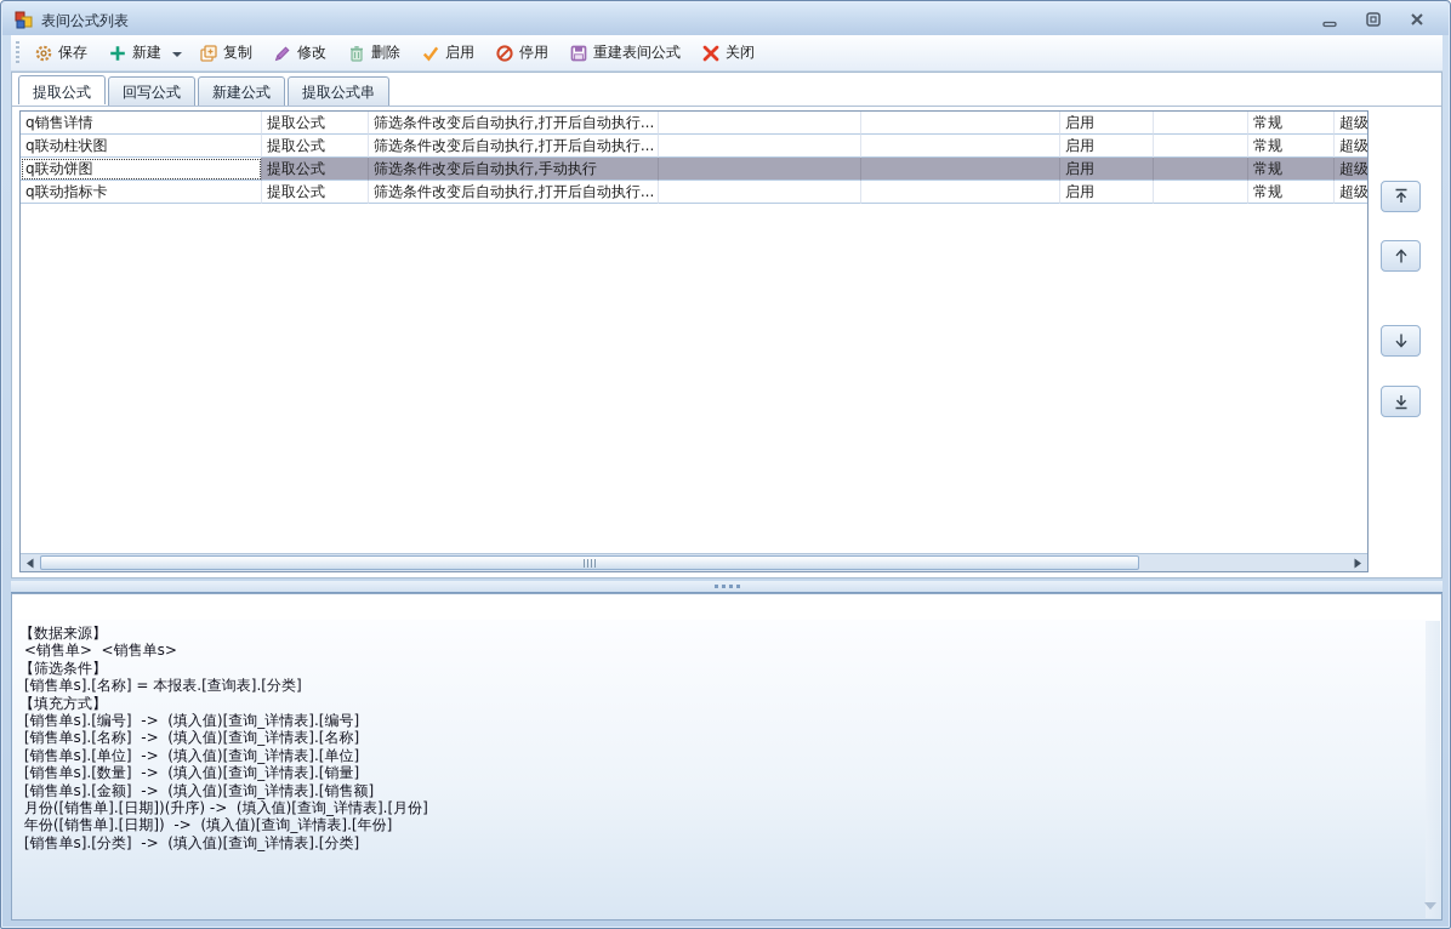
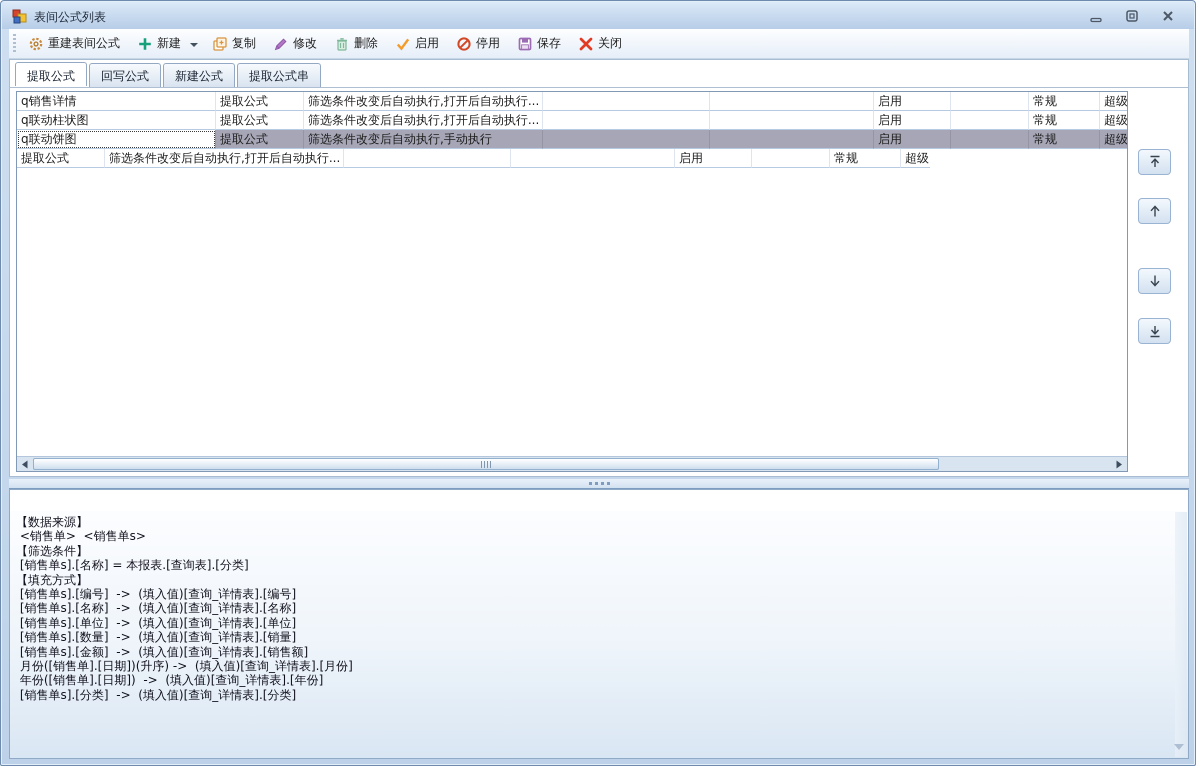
  表间公式列表
- 保存
+ 重建表间公式
  新建
  复制
  修改
  删除
  启用
  停用
- 重建表间公式
+ 保存
  关闭
  提取公式
  回写公式
  新建公式
  提取公式串
  q销售详情
  提取公式
  筛选条件改变后自动执行,打开后自动执行...
  启用
  常规
  超级
  q联动柱状图
  提取公式
  筛选条件改变后自动执行,打开后自动执行...
  启用
  常规
  超级
  q联动饼图
  提取公式
  筛选条件改变后自动执行,手动执行
  启用
  常规
  超级
- q联动指标卡
  提取公式
  筛选条件改变后自动执行,打开后自动执行...
  启用
  常规
  超级
  【数据来源】
  <销售单> <销售单s>
  【筛选条件】
  [销售单s].[名称] = 本报表.[查询表].[分类]
  【填充方式】
  [销售单s].[编号] -> (填入值)[查询_详情表].[编号]
  [销售单s].[名称] -> (填入值)[查询_详情表].[名称]
  [销售单s].[单位] -> (填入值)[查询_详情表].[单位]
  [销售单s].[数量] -> (填入值)[查询_详情表].[销量]
  [销售单s].[金额] -> (填入值)[查询_详情表].[销售额]
  月份([销售单].[日期])(升序) -> (填入值)[查询_详情表].[月份]
  年份([销售单].[日期]) -> (填入值)[查询_详情表].[年份]
  [销售单s].[分类] -> (填入值)[查询_详情表].[分类]
